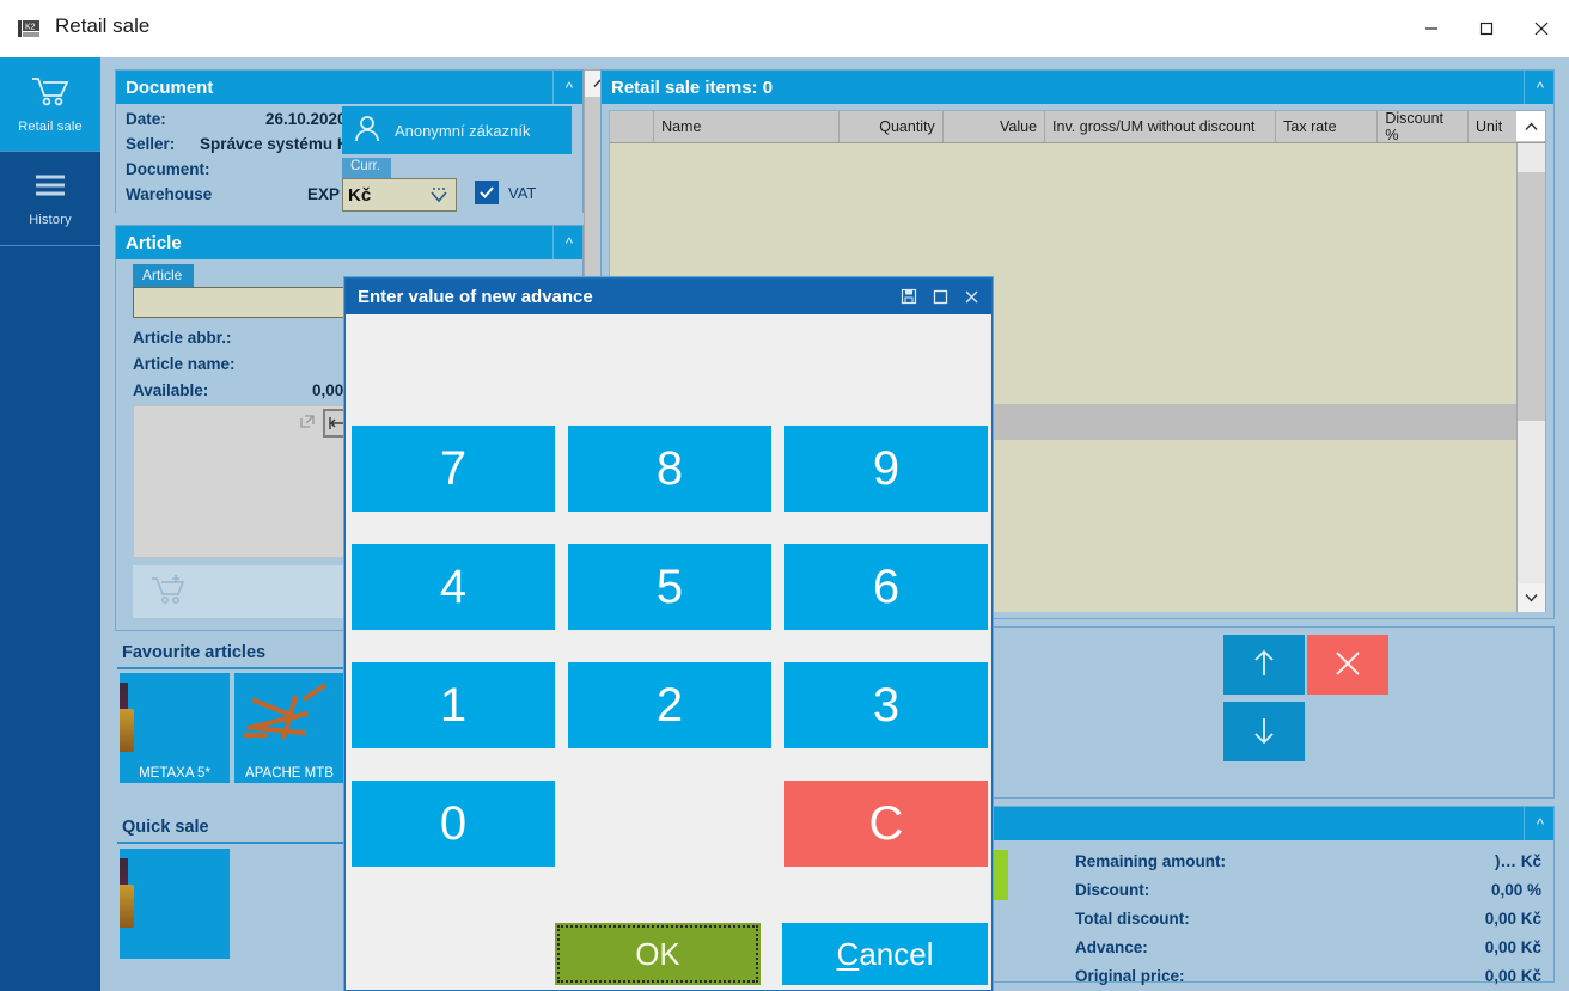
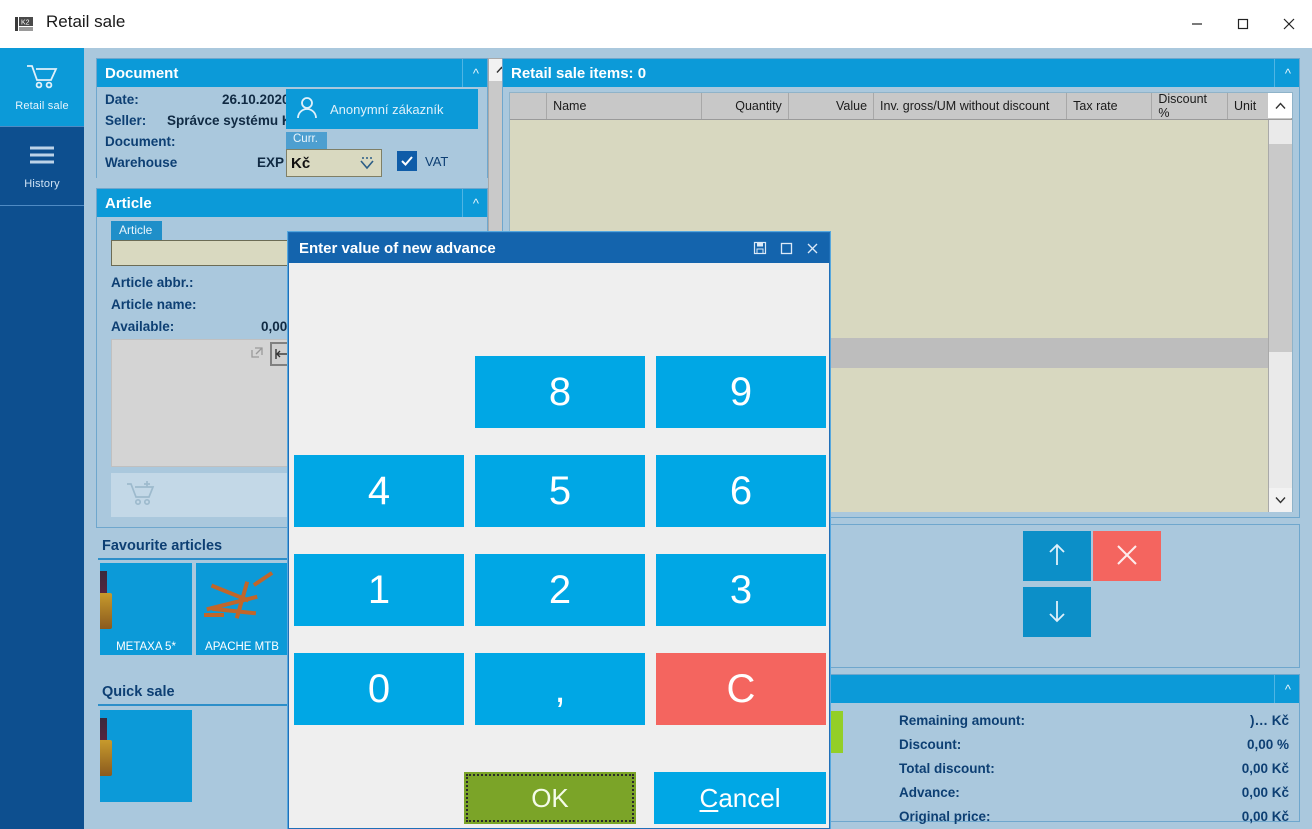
  Retail sale
  Retail sale
  History
  Document
  ^
  Date:
  26.10.202
  Seller:
  Správce systému
  Document:
  Warehouse
  EXP
  Anonymní zákazník
  Curr.
  Kč
  VAT
  Article
  ^
  Article
  Article abbr.:
  Article name:
  Available:
  0,00
  Favourite articles
  METAXA 5*
  APACHE MTB
  Quick sale
  Retail sale items: 0
  ^
  Name
  Quantity
  Value
  Inv. gross/UM without discount
  Tax rate
  Discount %
  Unit
  ^
  Remaining amount:
  )… Kč
  Discount:
  0,00 %
  Total discount:
  0,00 Kč
  Advance:
  0,00 Kč
  Original price:
  0,00 Kč
  Enter value of new advance
- 7
  8
  9
  4
  5
  6
  1
  2
  3
  0
+ ,
  C
  OK
  C
  ancel
